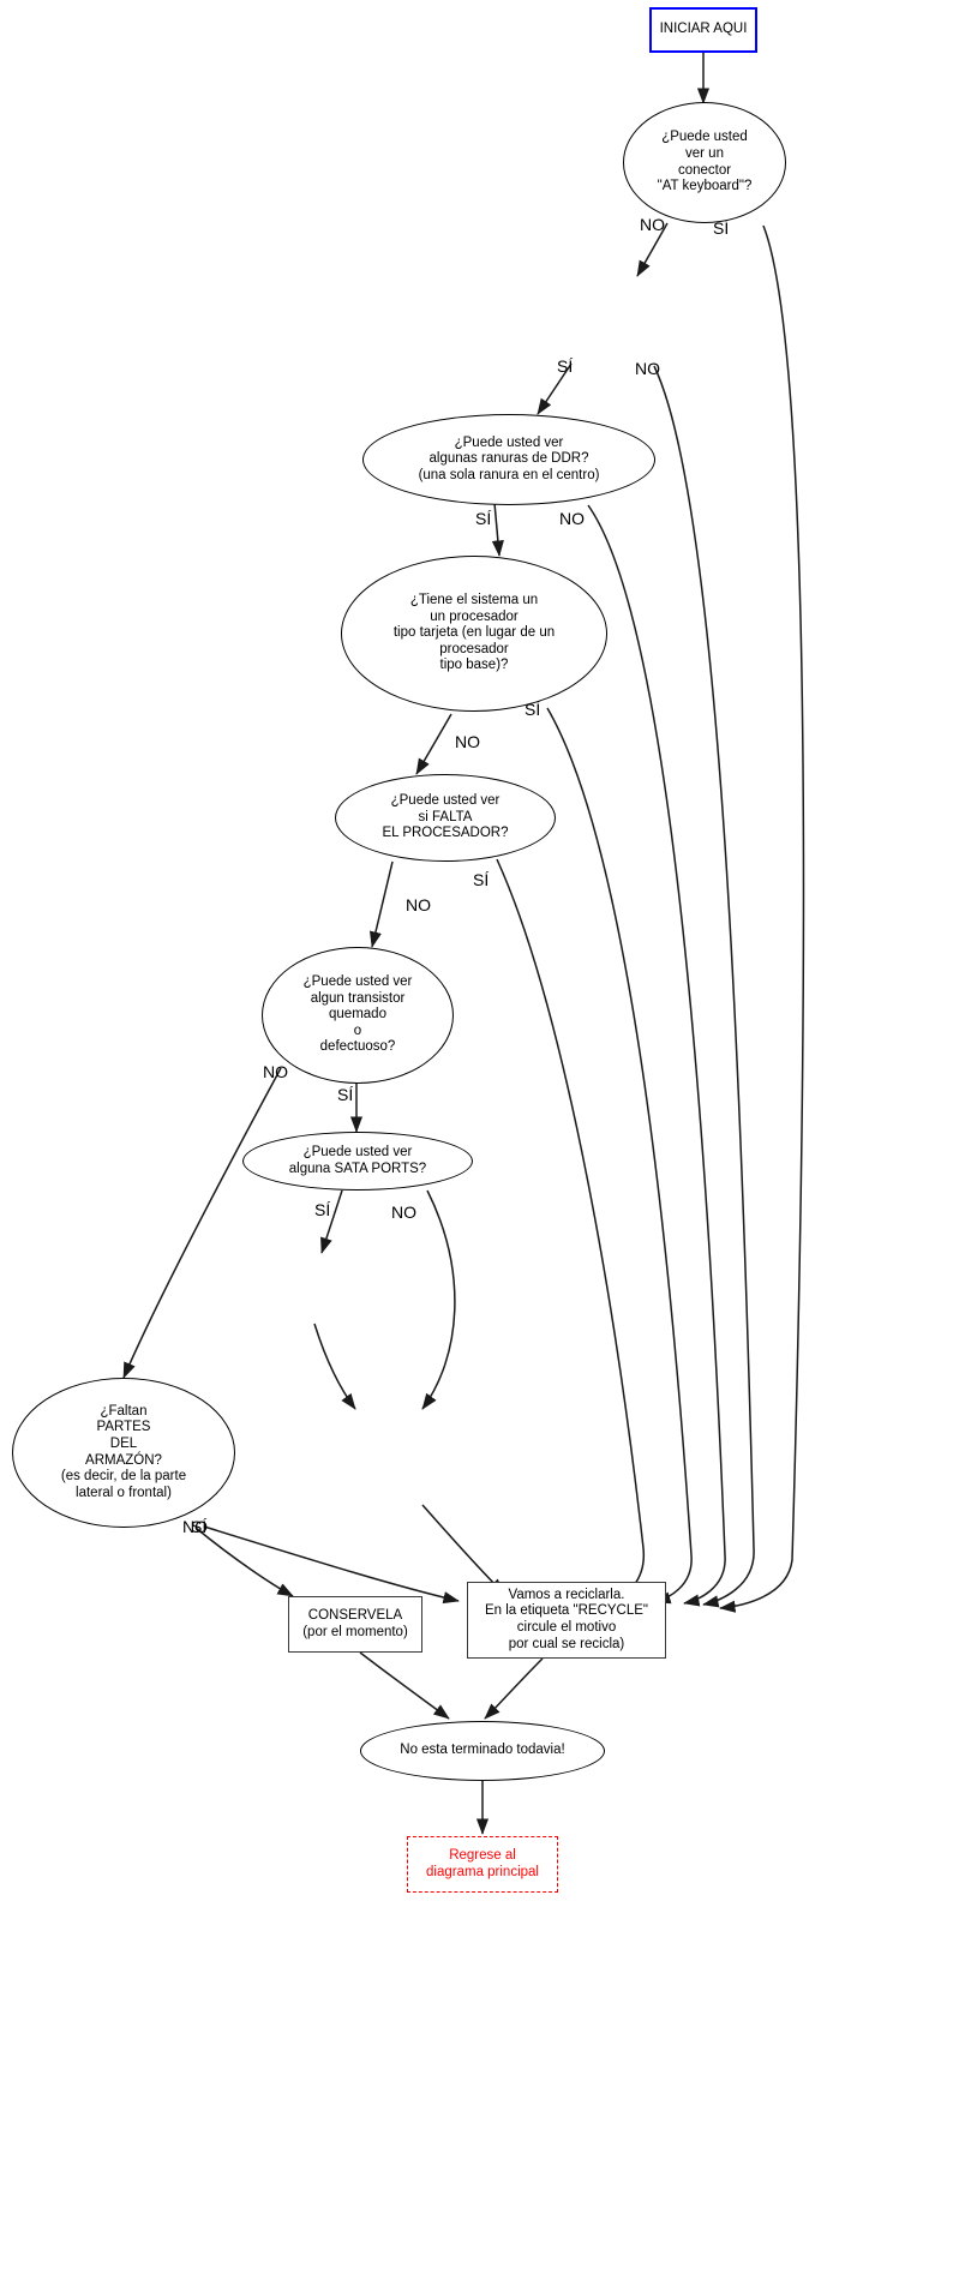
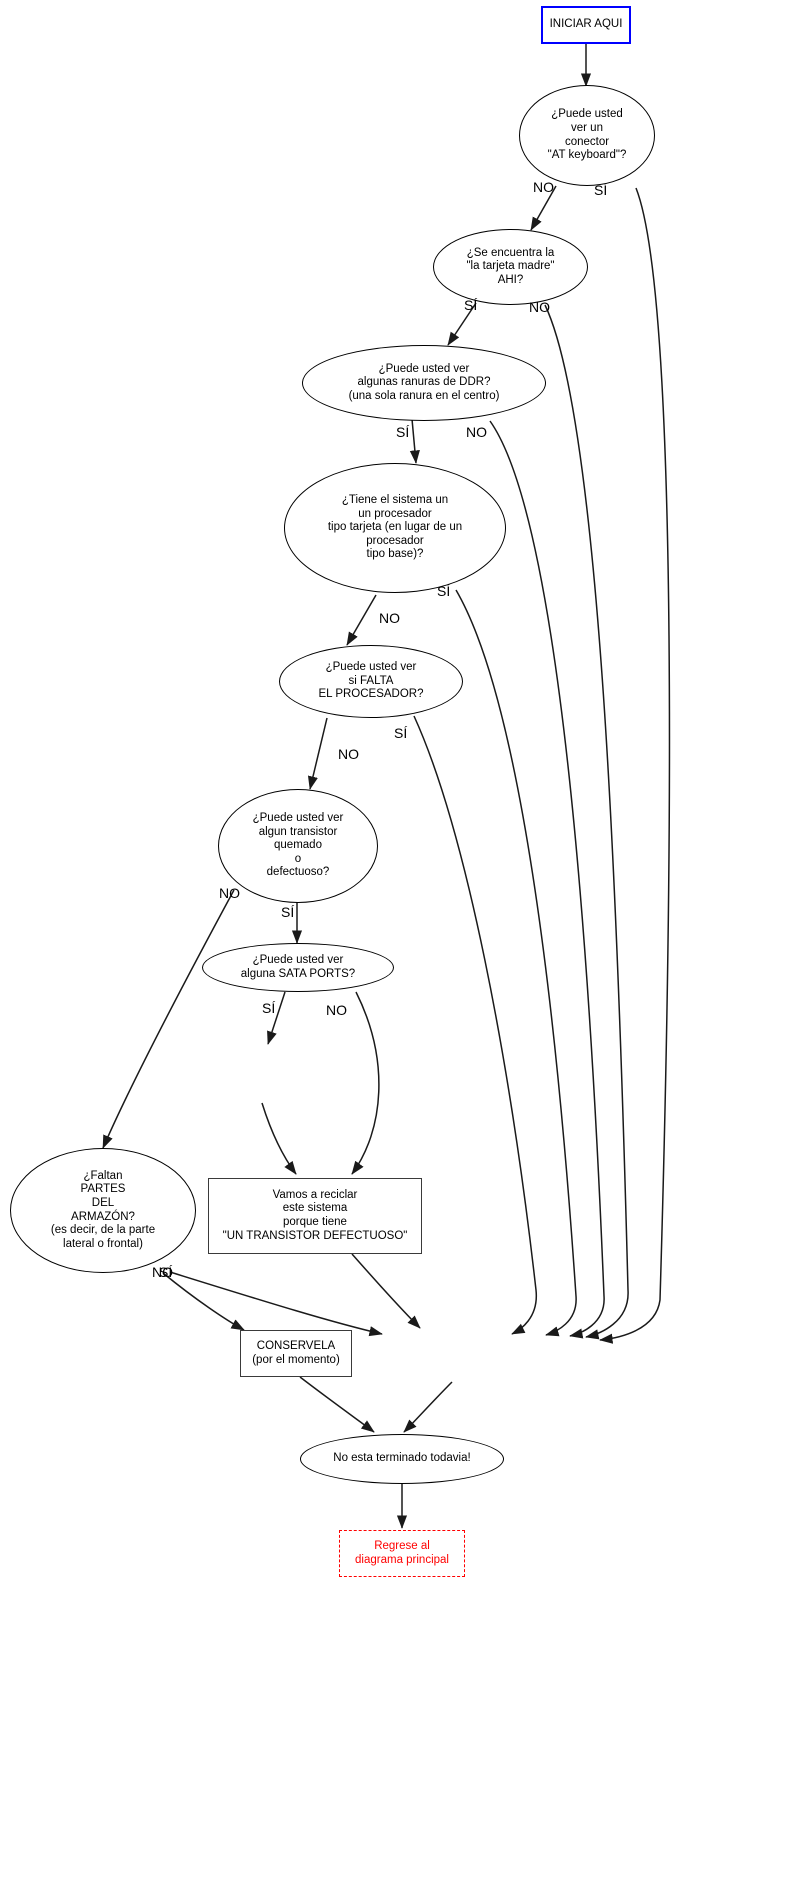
  INICIAR AQUI
  ¿Puede usted
  ver un
  conector
  "AT keyboard"?
+ ¿Se encuentra la
+ "la tarjeta madre"
+ AHI?
  ¿Puede usted ver
  algunas ranuras de DDR?
  (una sola ranura en el centro)
  ¿Tiene el sistema un
  un procesador
  tipo tarjeta (en lugar de un
  procesador
  tipo base)?
  ¿Puede usted ver
  si FALTA
  EL PROCESADOR?
  ¿Puede usted ver
  algun transistor
  quemado
  o
  defectuoso?
  ¿Puede usted ver
  alguna SATA PORTS?
  ¿Faltan
  PARTES
  DEL
  ARMAZÓN?
  (es decir, de la parte
  lateral o frontal)
+ Vamos a reciclar
+ este sistema
+ porque tiene
+ "UN TRANSISTOR DEFECTUOSO"
  CONSERVELA
  (por el momento)
- Vamos a reciclarla.
- En la etiqueta "RECYCLE"
- circule el motivo
- por cual se recicla)
  No esta terminado todavia!
  Regrese al
  diagrama principal
  NO
  SÍ
  SÍ
  NO
  SÍ
  NO
  NO
  SÍ
  NO
  SÍ
  NO
  SÍ
  SÍ
  NO
  NO
  SÍ
